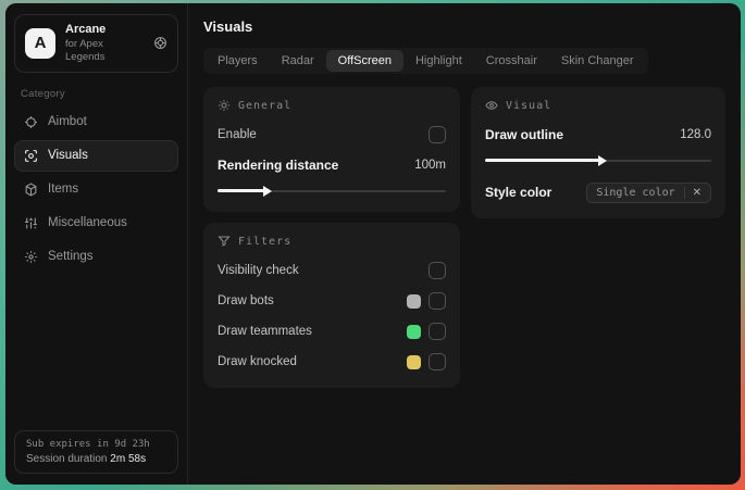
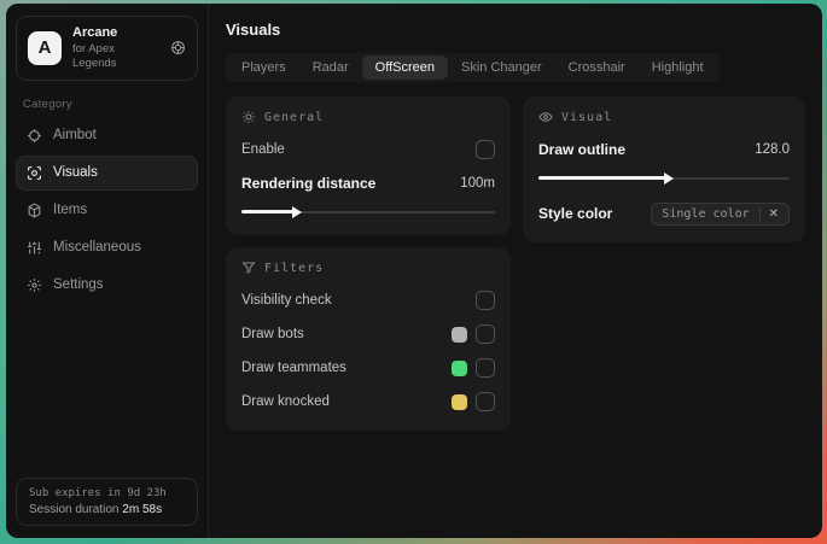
  A
  Arcane
  for Apex Legends
  Category
  Aimbot
  Visuals
  Items
  Miscellaneous
  Settings
  Sub expires in 9d 23h
  Session duration 2m 58s
  Visuals
  Players
  Radar
  OffScreen
- Highlight
+ Skin Changer
  Crosshair
- Skin Changer
+ Highlight
  General
  Enable
  Rendering distance
  100m
  Filters
  Visibility check
  Draw bots
  Draw teammates
  Draw knocked
  Visual
  Draw outline
  128.0
  Style color
  Single color
  ✕
